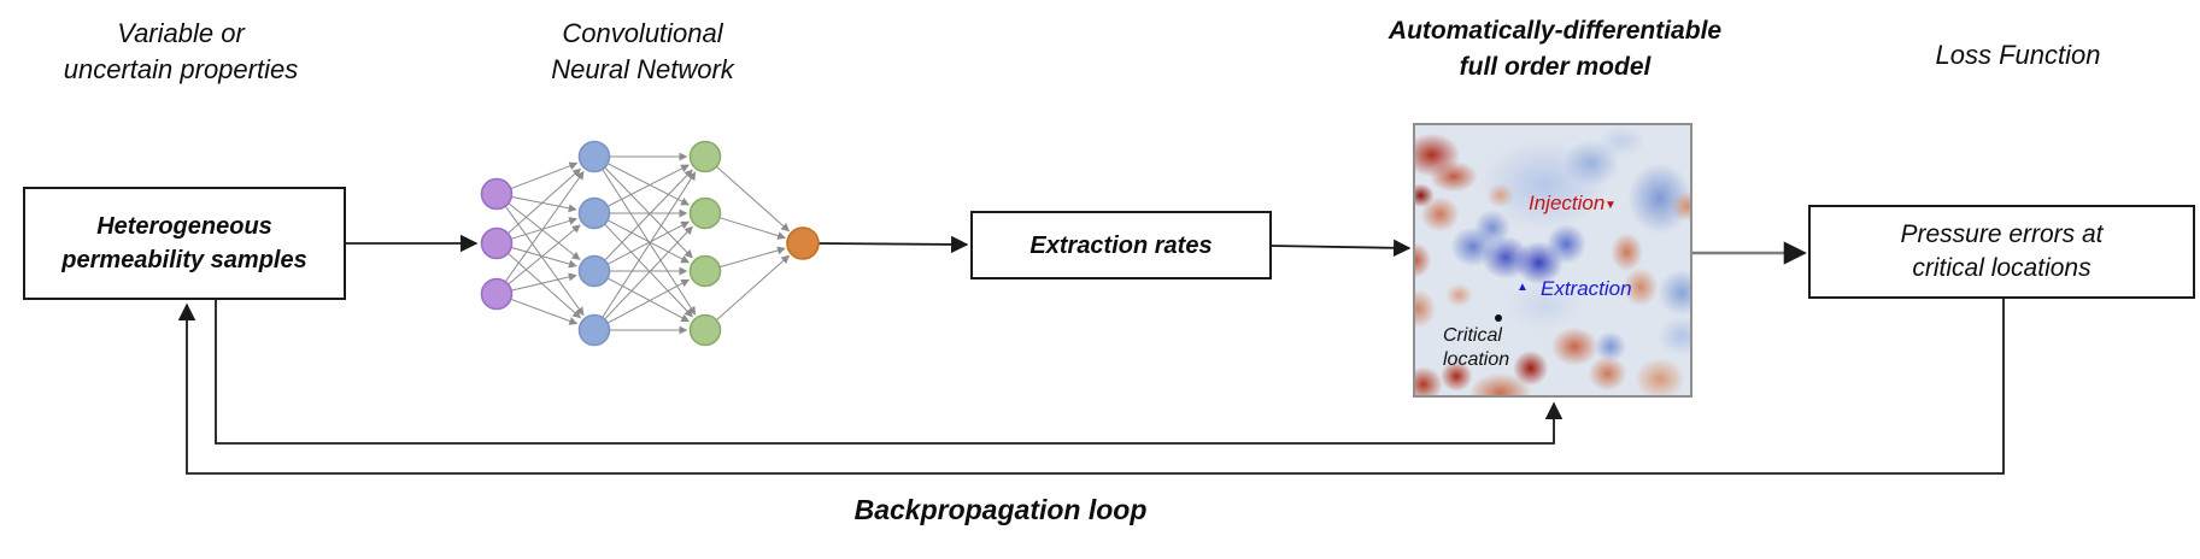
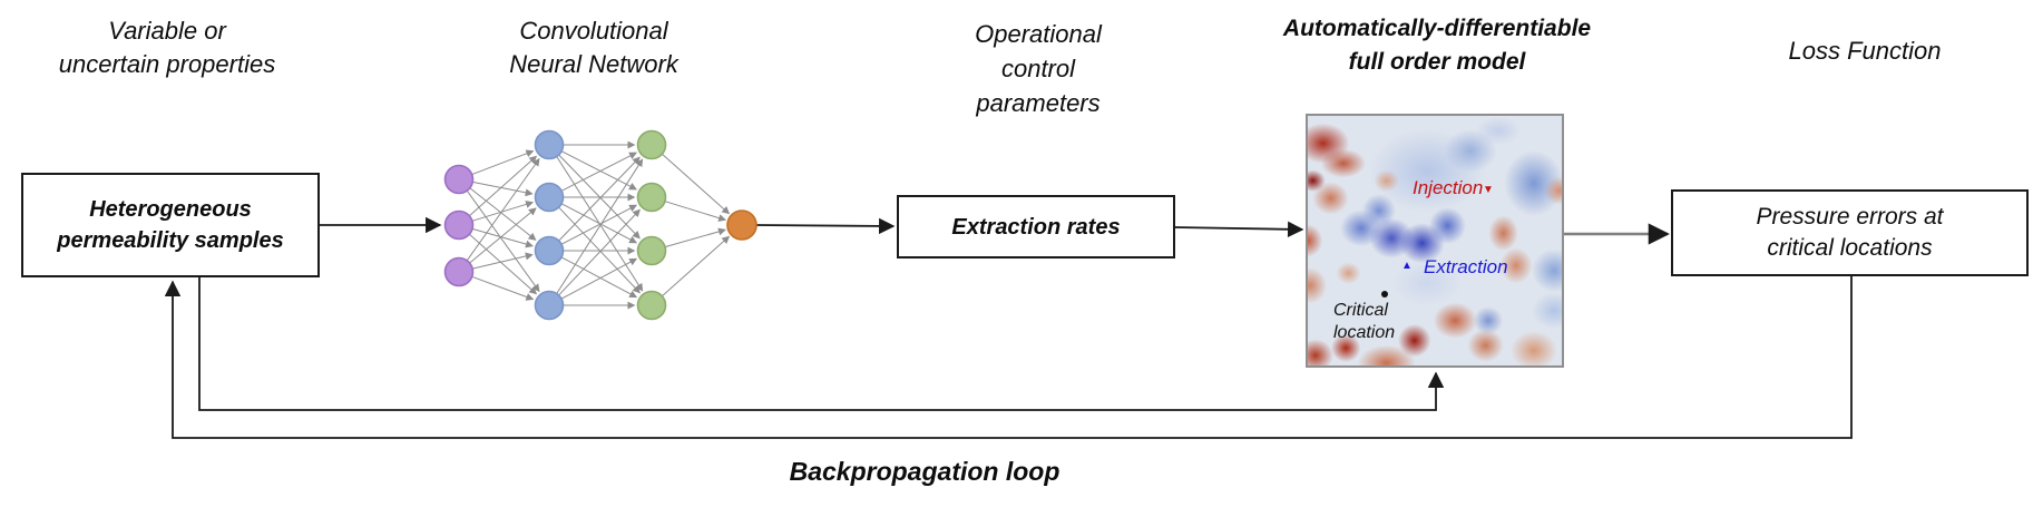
  Variable or
  uncertain properties
  Convolutional
  Neural Network
+ Operational
+ control
+ parameters
  Automatically-differentiable
  full order model
  Loss Function
  Heterogeneous
  permeability samples
  Extraction rates
  Pressure errors at
  critical locations
  Injection
  ▼
  Extraction
  ▲
  Critical
  location
  Backpropagation loop
